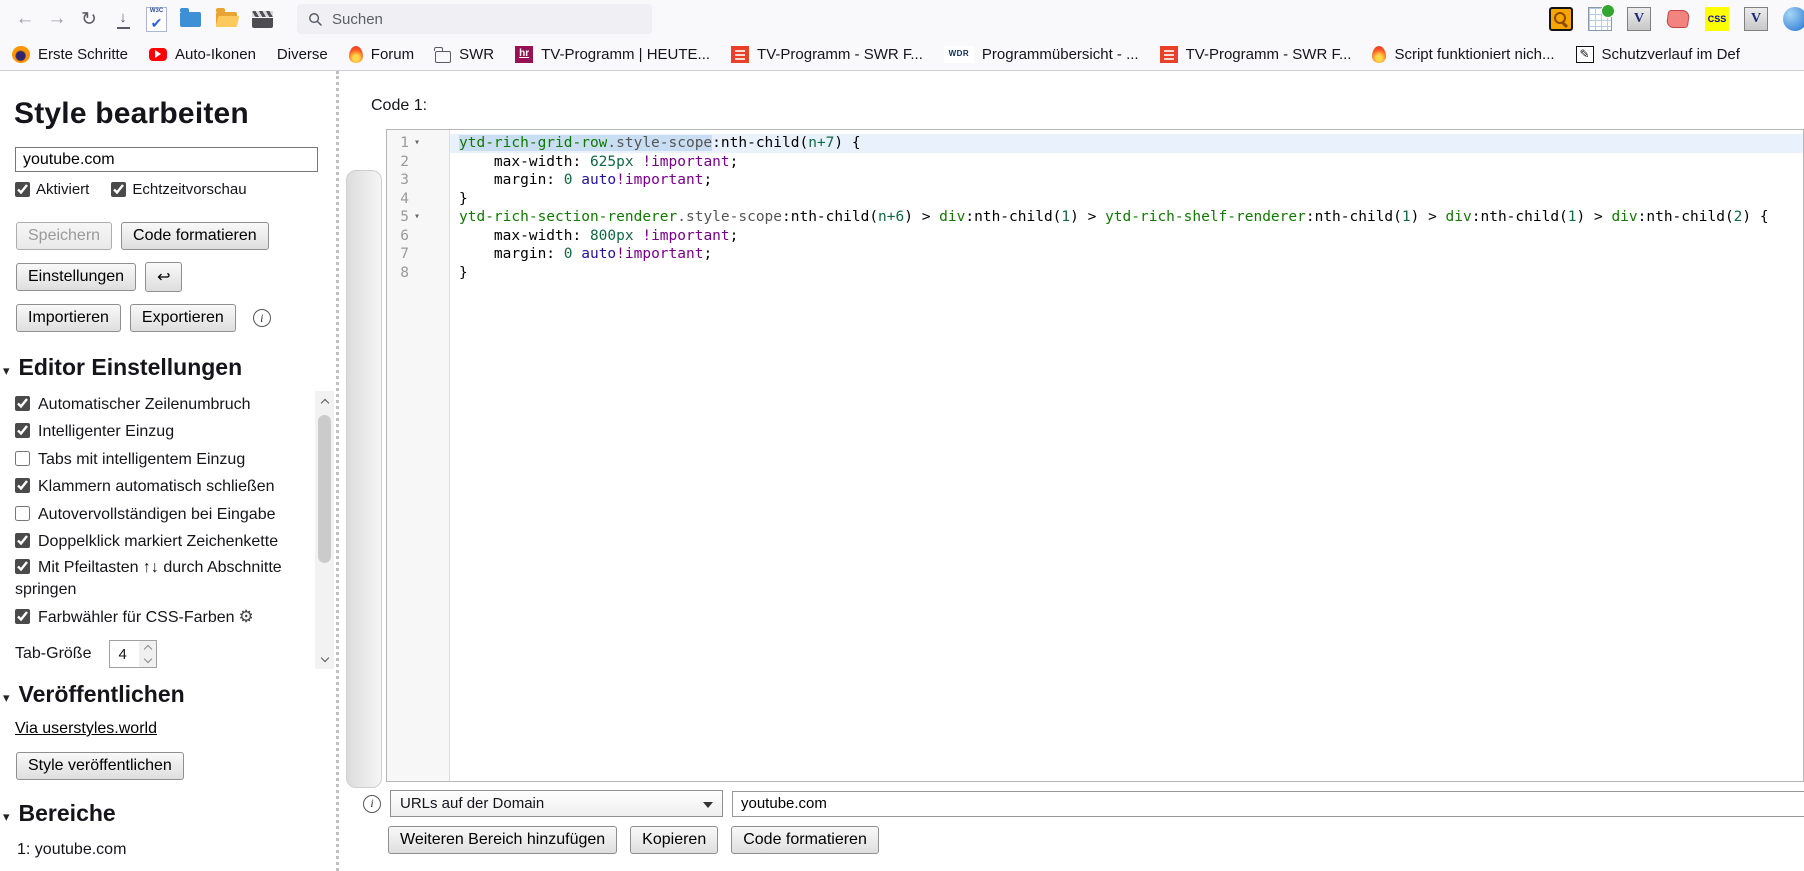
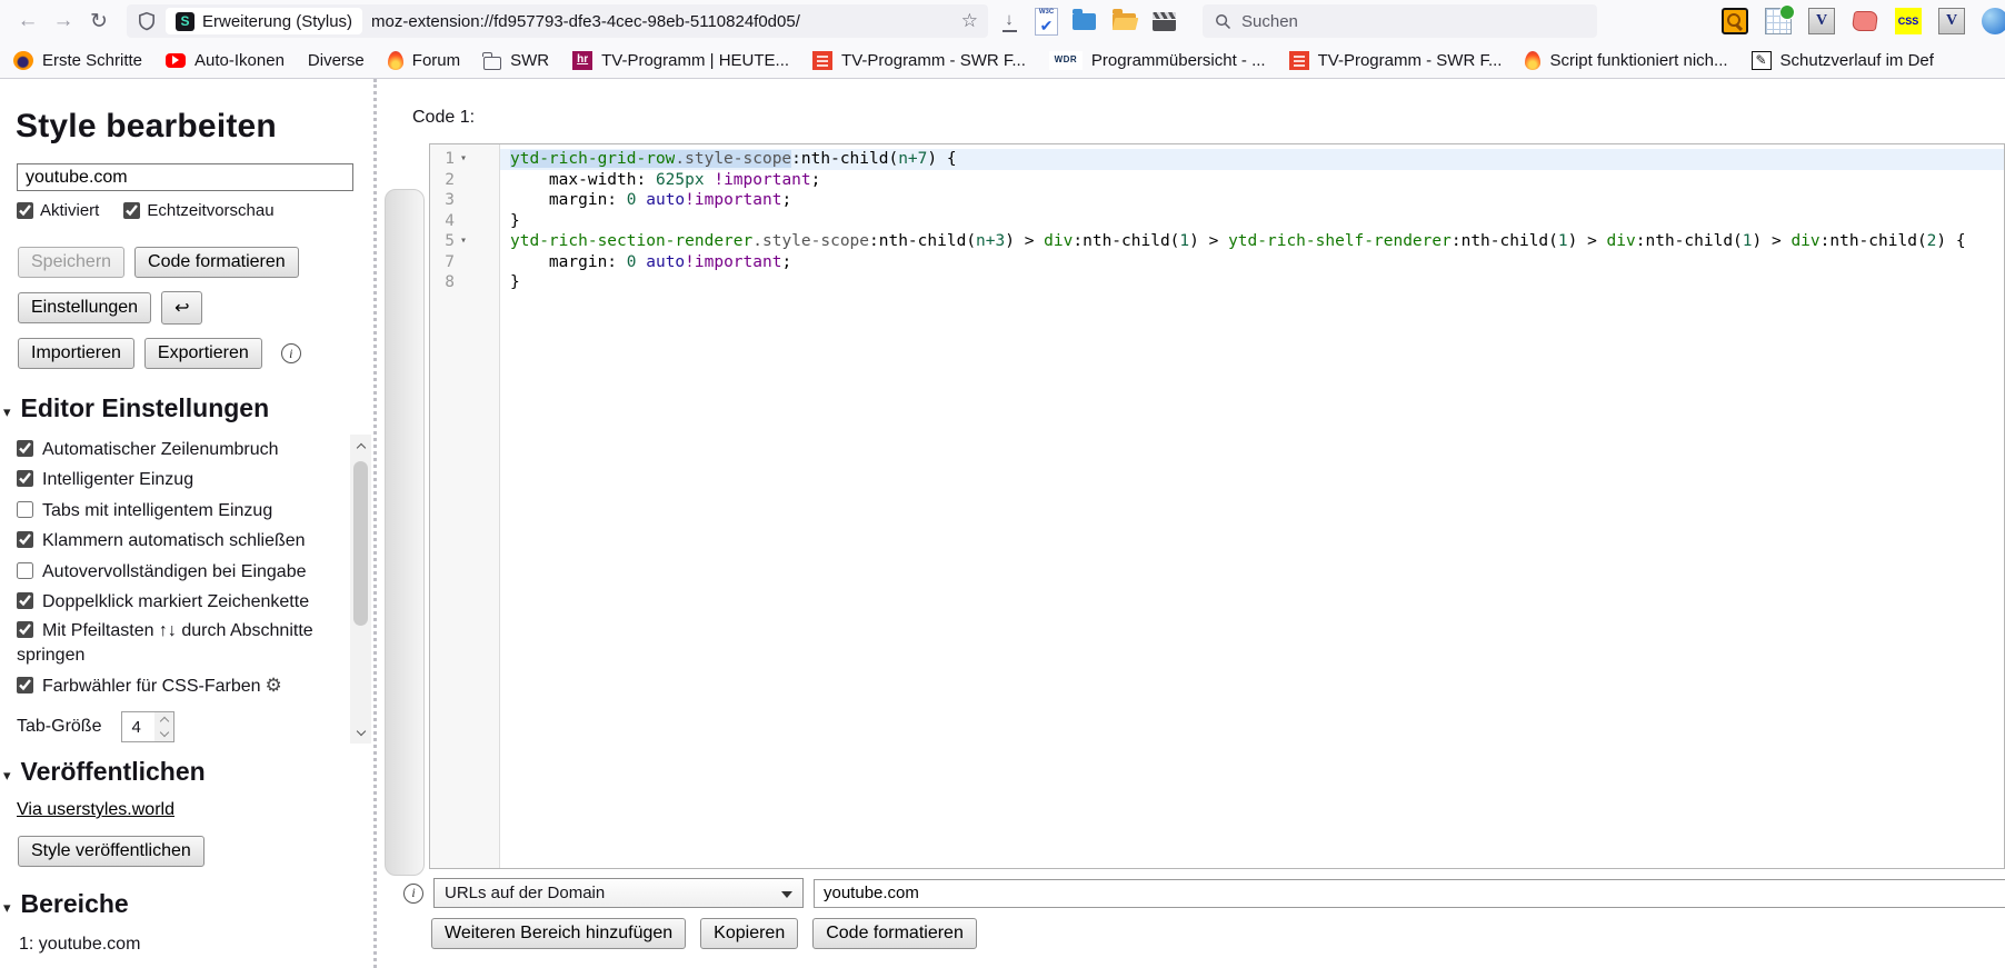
  ←
  →
  ↻
+ S
+ Erweiterung (Stylus)
+ moz-extension://fd957793-dfe3-4cec-98eb-5110824f0d05/
+ ☆
  ↓
  ✔
  Suchen
  V
  CSS
  V
  Erste Schritte
  Auto-Ikonen
  Diverse
  Forum
  SWR
  hr
  TV-Programm | HEUTE...
  TV-Programm - SWR F...
  WDR
  Programmübersicht - ...
  TV-Programm - SWR F...
  Script funktioniert nich...
  ✎
  Schutzverlauf im Def
  Style bearbeiten
  youtube.com
  Aktiviert
  Echtzeitvorschau
  Speichern
  Code formatieren
  Einstellungen
  ↩
  Importieren
  Exportieren
  i
  ▾
  Editor Einstellungen
  Automatischer Zeilenumbruch
  Intelligenter Einzug
  Tabs mit intelligentem Einzug
  Klammern automatisch schließen
  Autovervollständigen bei Eingabe
  Doppelklick markiert Zeichenkette
  Mit Pfeiltasten ↑↓ durch Abschnitte springen
  Farbwähler für CSS-Farben ⚙
  Tab-Größe
  4
  ▾
  Veröffentlichen
  Via userstyles.world
  Style veröffentlichen
  ▾
  Bereiche
  1: youtube.com
  Code 1:
  1
  ▾
  ytd-rich-grid-row.style-scope:nth-child(n+7) {
  2
  max-width: 625px !important;
  3
  margin: 0 auto!important;
  4
  }
  5
  ▾
- ytd-rich-section-renderer.style-scope:nth-child(n+6) > div:nth-child(1) > ytd-rich-shelf-renderer:nth-child(1) > div:nth-child(1) > div:nth-child(2) {
+ ytd-rich-section-renderer.style-scope:nth-child(n+3) > div:nth-child(1) > ytd-rich-shelf-renderer:nth-child(1) > div:nth-child(1) > div:nth-child(2) {
- 6
- max-width: 800px !important;
  7
  margin: 0 auto!important;
  8
  }
  i
  URLs auf der Domain
  youtube.com
  Weiteren Bereich hinzufügen
  Kopieren
  Code formatieren
